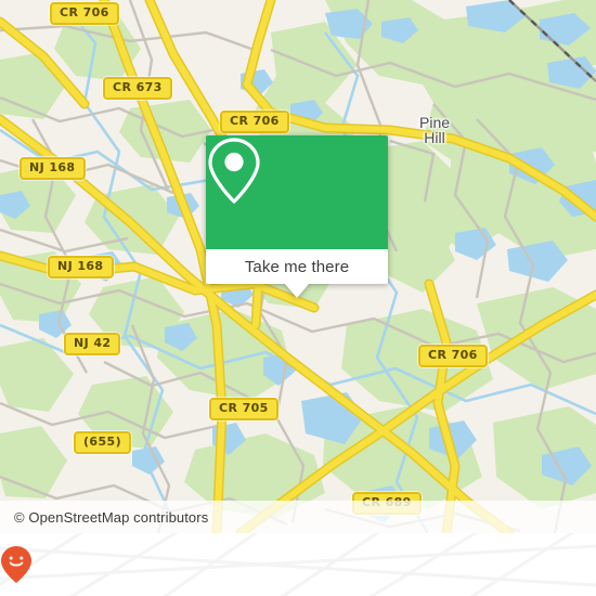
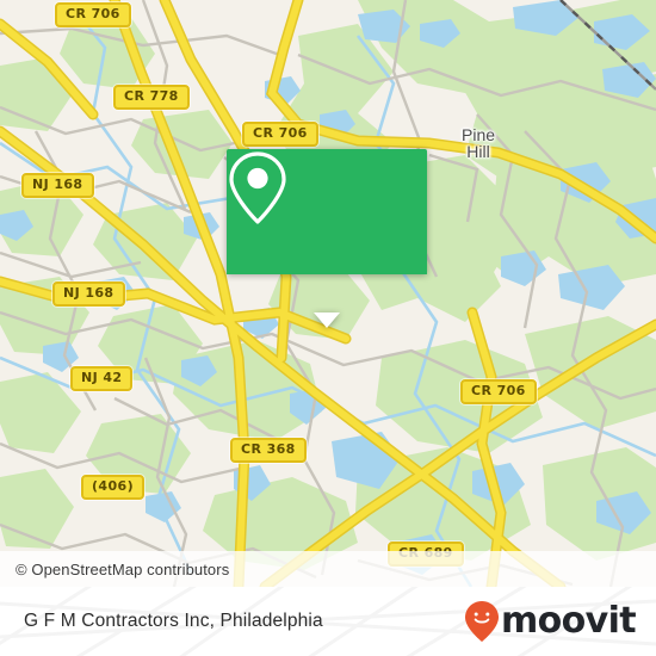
  CR 706
- CR 673
+ CR 778
  CR 706
  NJ 168
  NJ 168
  NJ 42
  CR 706
- CR 705
+ CR 368
- (655)
+ (406)
  CR 689
  Pine
  Hill
- Take me there
  © OpenStreetMap contributors
+ G F M Contractors Inc, Philadelphia
+ moovit
